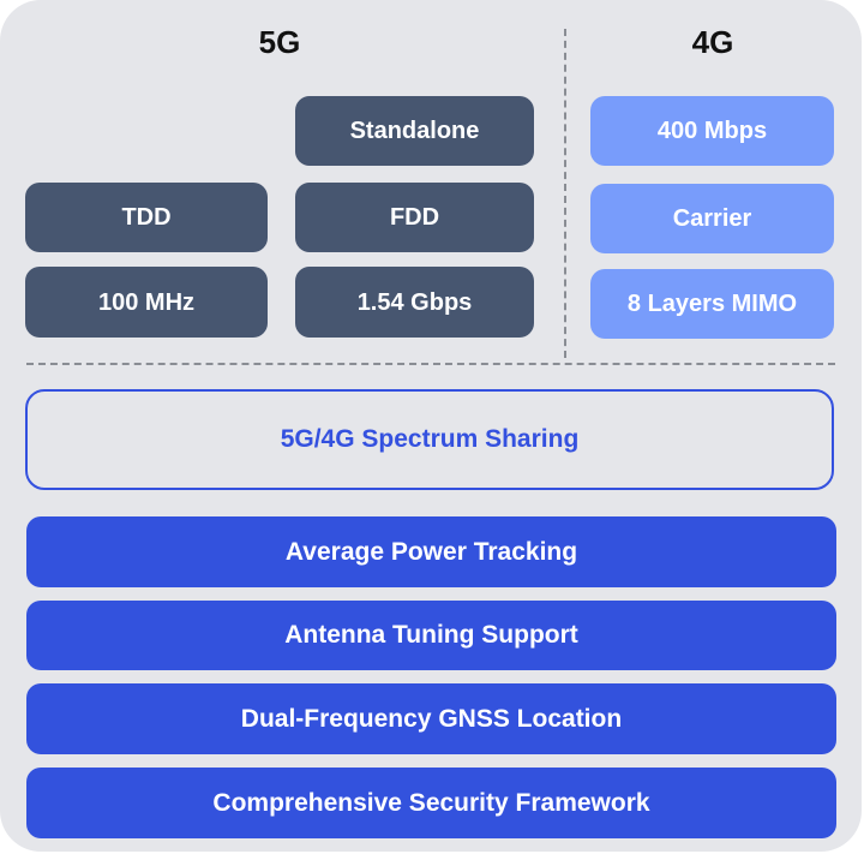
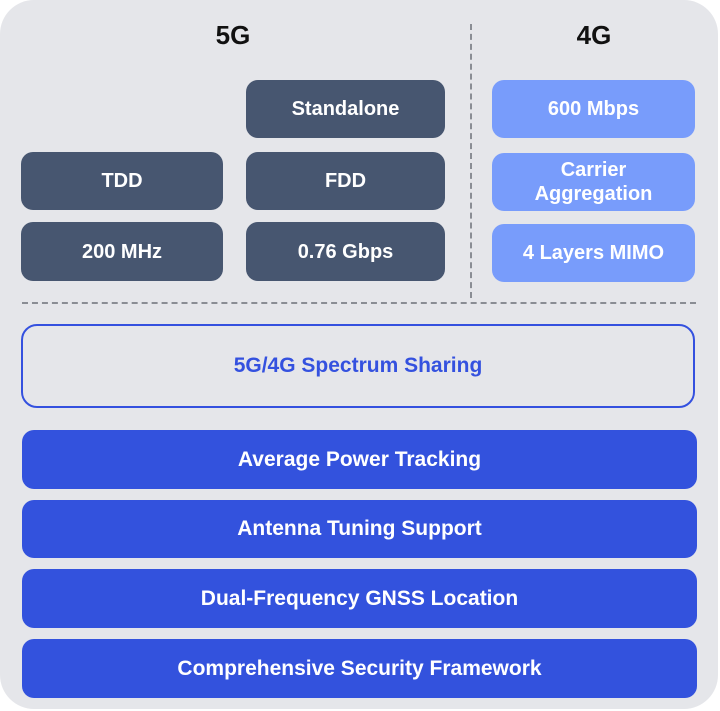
  5G
  4G
  Standalone
  TDD
  FDD
- 100 MHz
+ 200 MHz
- 1.54 Gbps
+ 0.76 Gbps
- 400 Mbps
+ 600 Mbps
  Carrier
+ Aggregation
- 8 Layers MIMO
+ 4 Layers MIMO
  5G/4G Spectrum Sharing
  Average Power Tracking
  Antenna Tuning Support
  Dual-Frequency GNSS Location
  Comprehensive Security Framework
